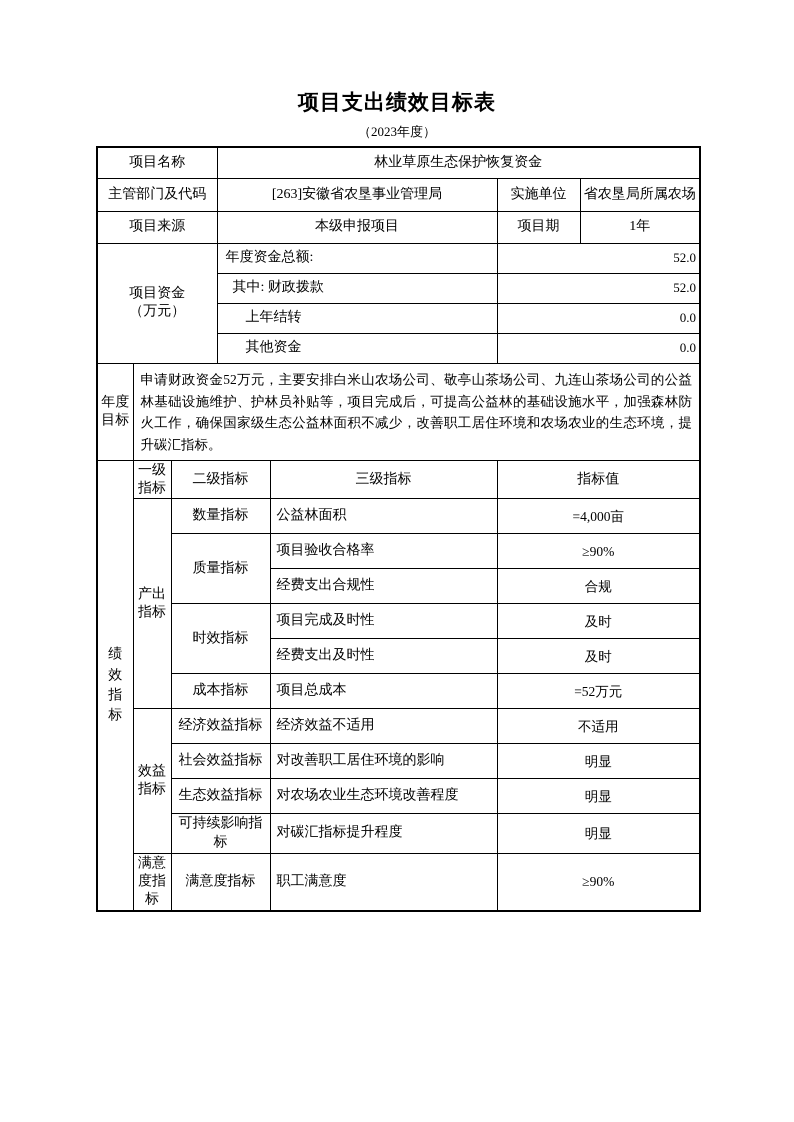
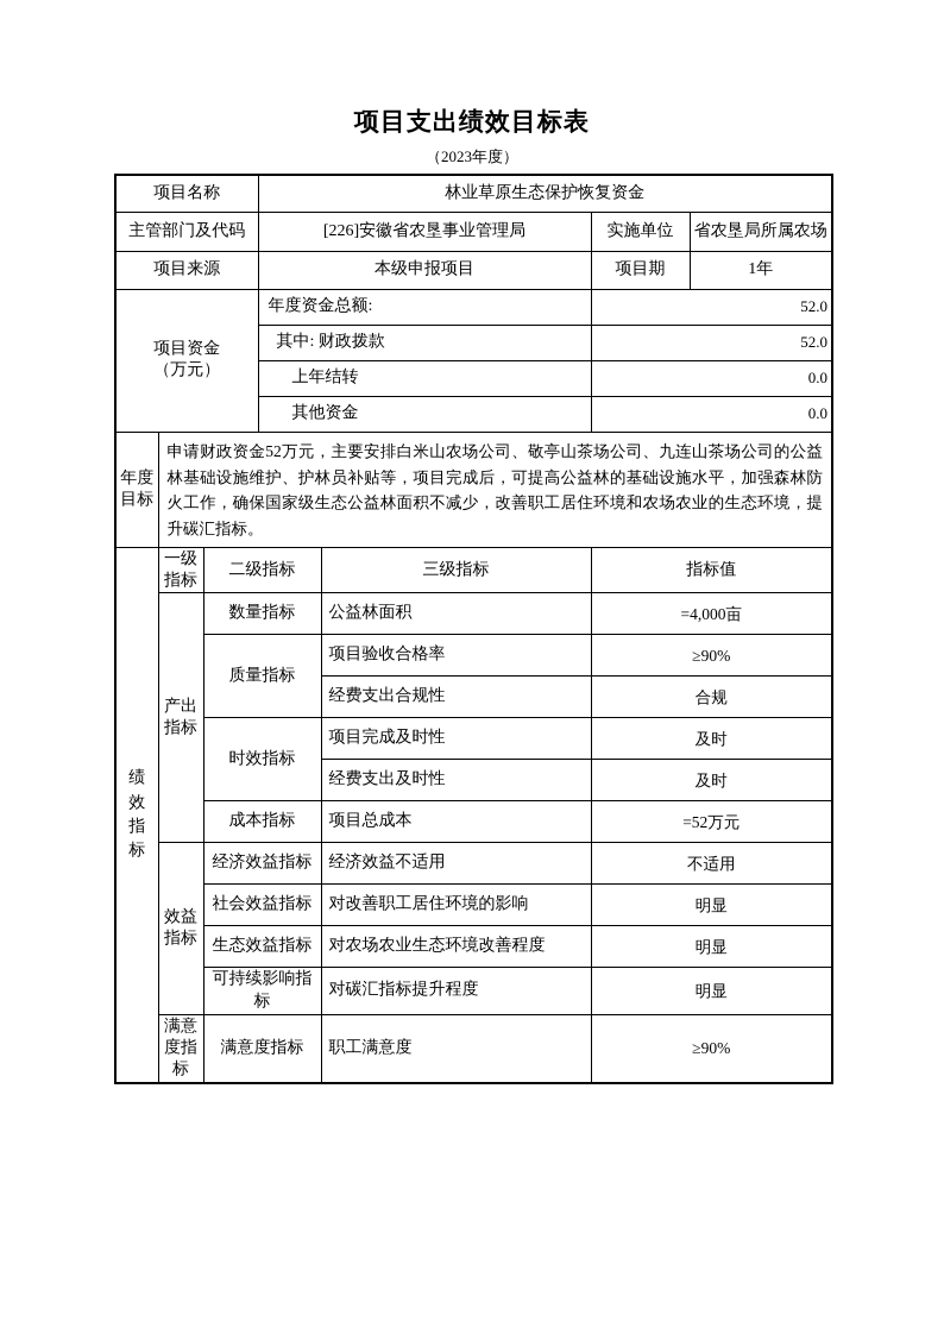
  项目支出绩效目标表
  （2023年度）
  项目名称	林业草原生态保护恢复资金
- 主管部门及代码	[263]安徽省农垦事业管理局	实施单位	省农垦局所属农场
+ 主管部门及代码	[226]安徽省农垦事业管理局	实施单位	省农垦局所属农场
  项目来源	本级申报项目	项目期	1年
  项目资金 （万元）	年度资金总额:	52.0
  其中: 财政拨款	52.0
  上年结转	0.0
  其他资金	0.0
  年度 目标	申请财政资金52万元，主要安排白米山农场公司、敬亭山茶场公司、九连山茶场公司的公益林基础设施维护、护林员补贴等，项目完成后，可提高公益林的基础设施水平，加强森林防火工作，确保国家级生态公益林面积不减少，改善职工居住环境和农场农业的生态环境，提升碳汇指标。
  绩 效 指 标	一级 指标	二级指标	三级指标	指标值
  产出 指标	数量指标	公益林面积	=4,000亩
  质量指标	项目验收合格率	≥90%
  经费支出合规性	合规
  时效指标	项目完成及时性	及时
  经费支出及时性	及时
  成本指标	项目总成本	=52万元
  效益 指标	经济效益指标	经济效益不适用	不适用
  社会效益指标	对改善职工居住环境的影响	明显
  生态效益指标	对农场农业生态环境改善程度	明显
  可持续影响指标	对碳汇指标提升程度	明显
  满意 度指 标	满意度指标	职工满意度	≥90%
